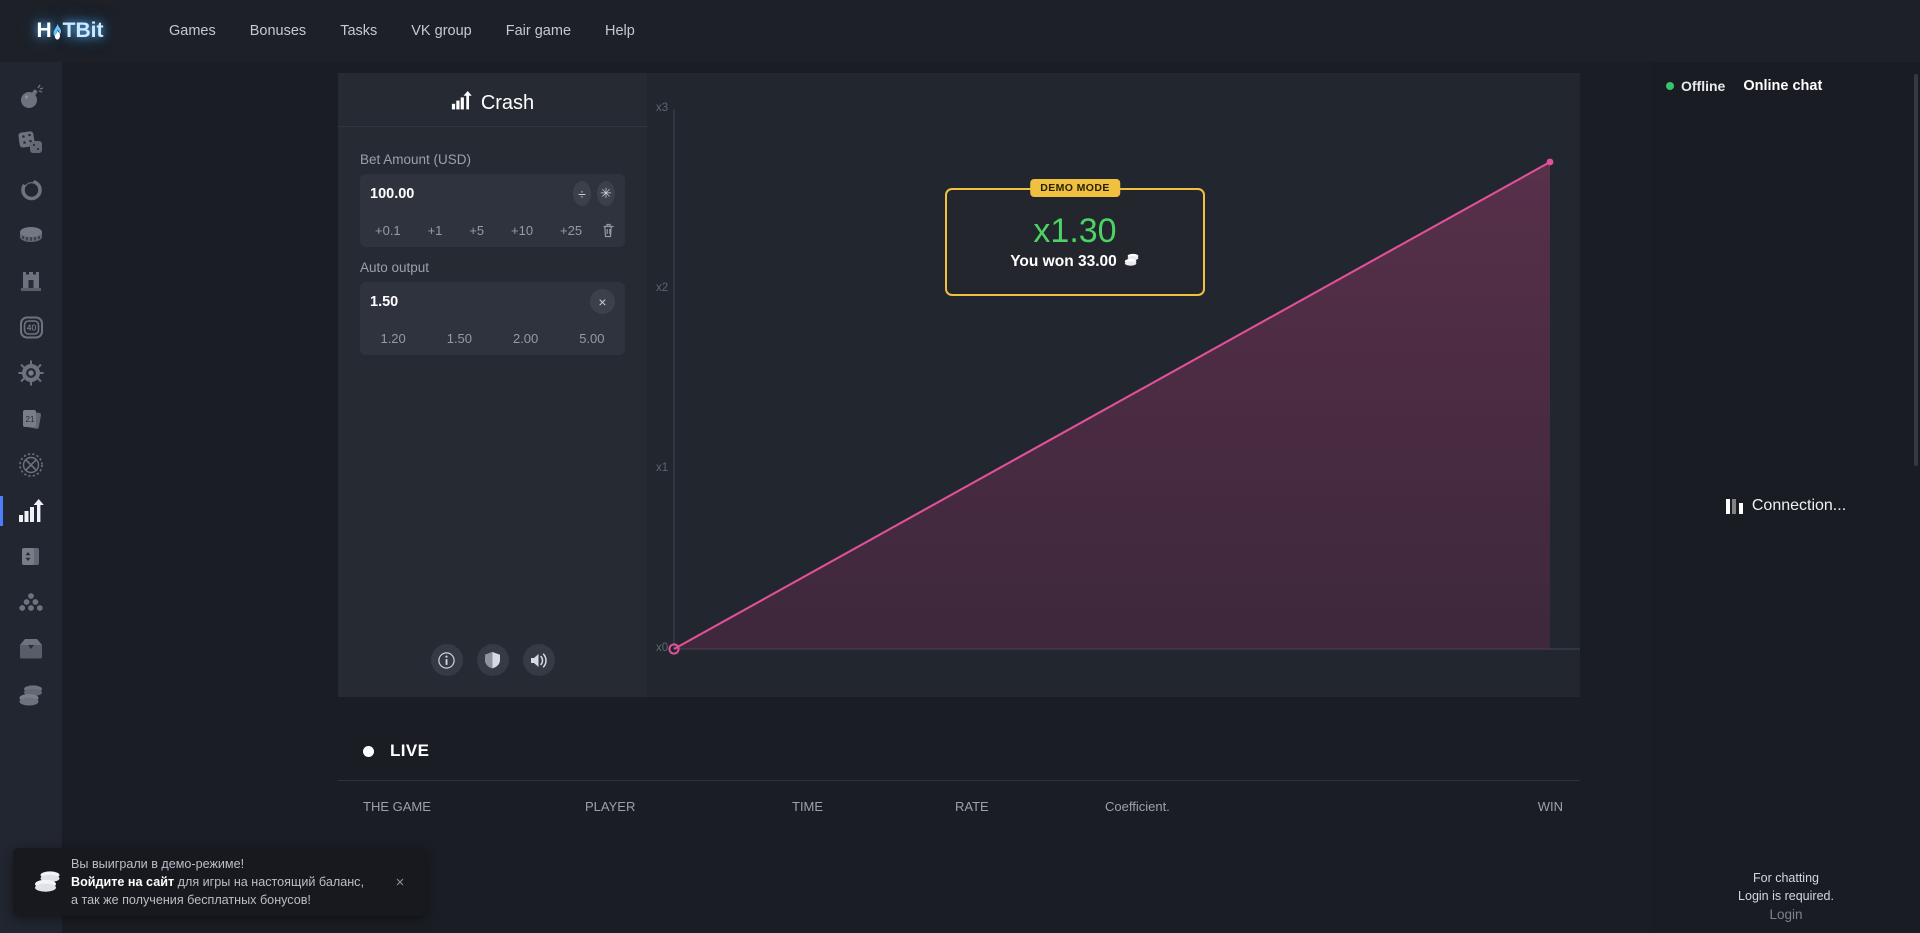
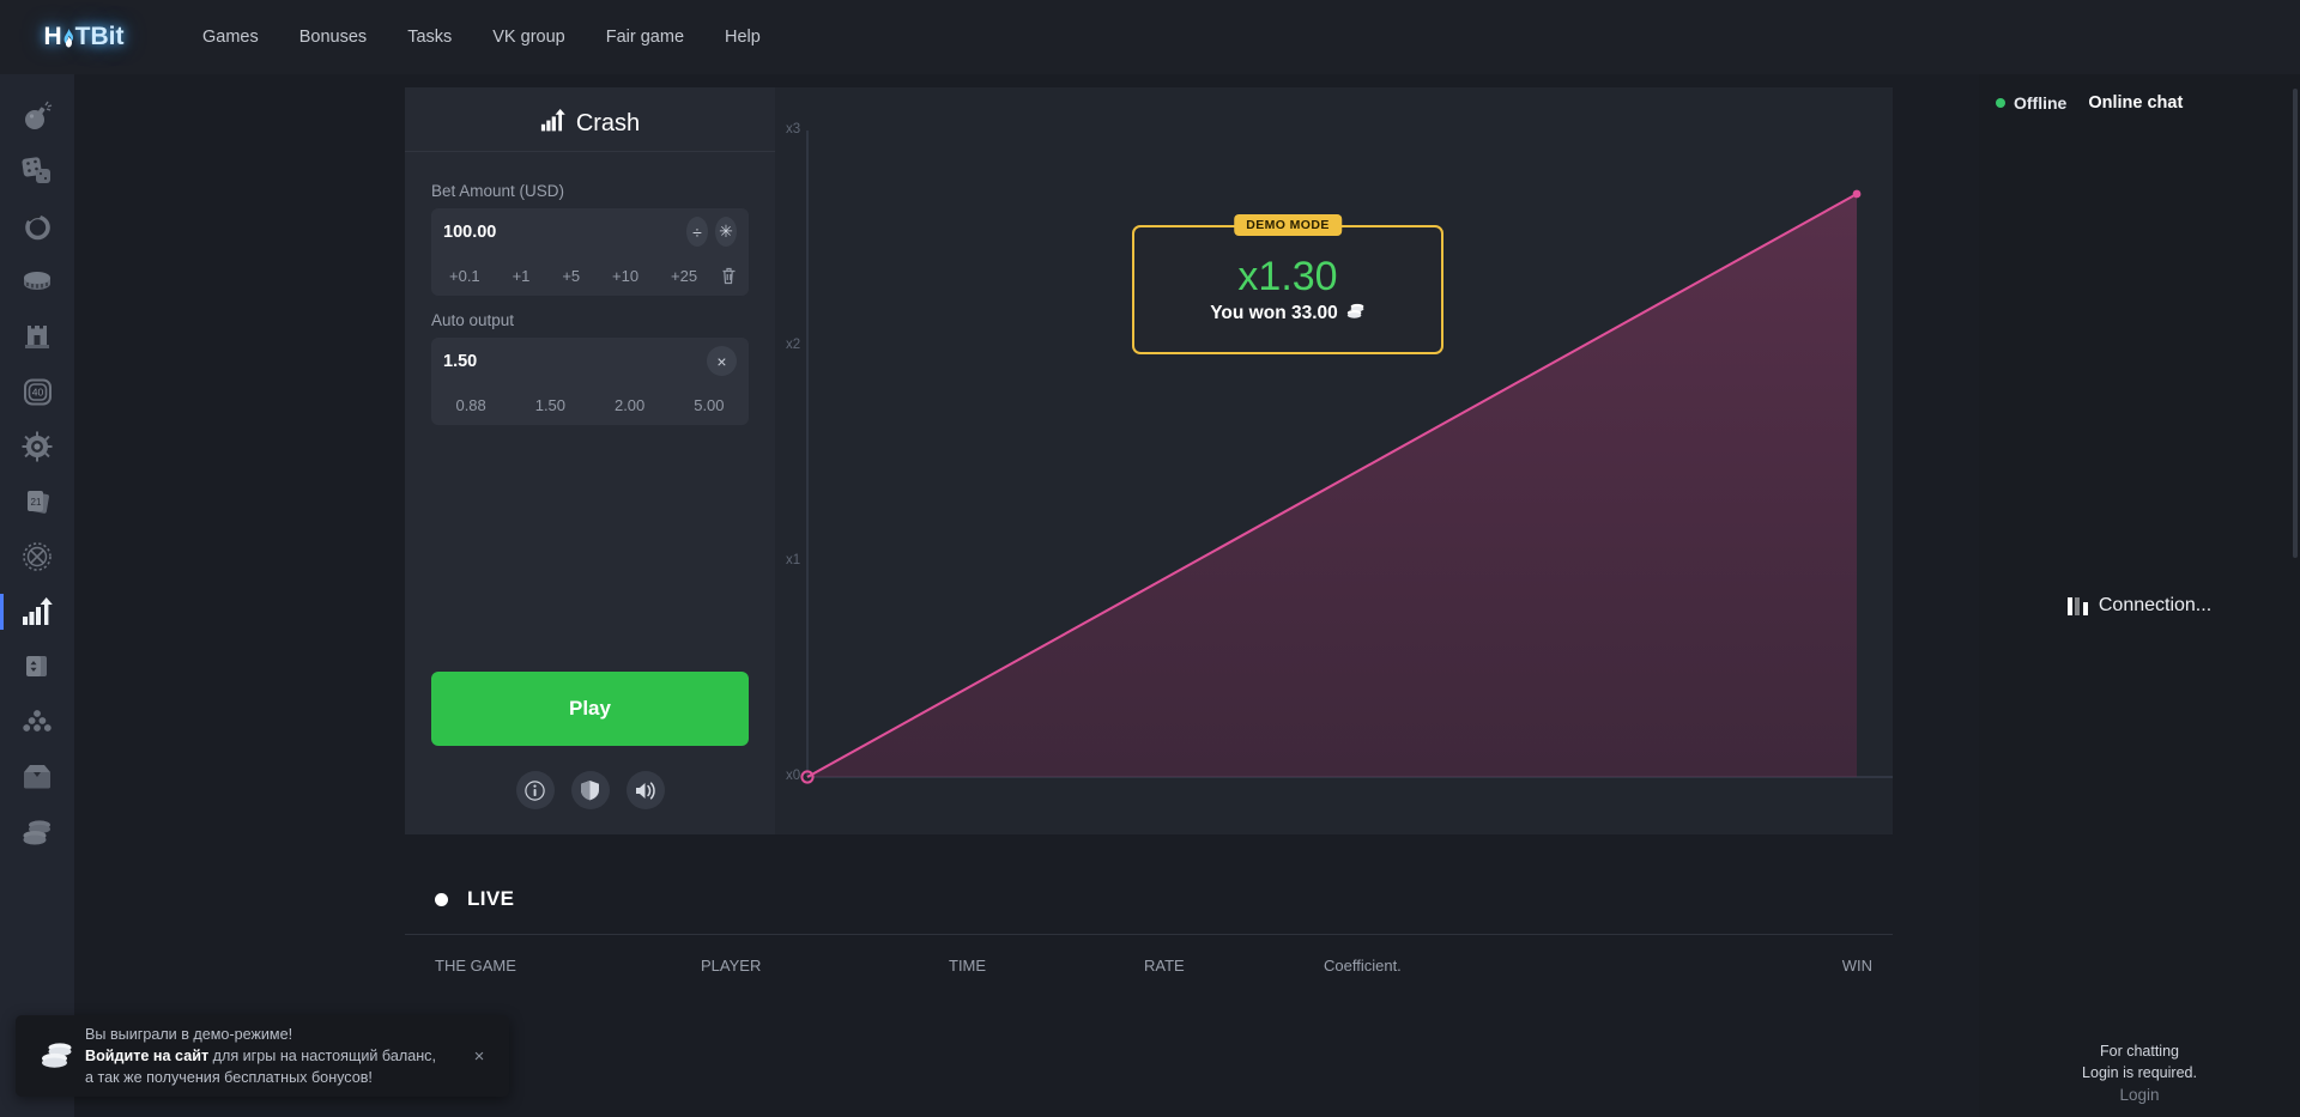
  H
  TBit
  Games
  Bonuses
  Tasks
  VK group
  Fair game
  Help
  40
  21
  Crash
  Bet Amount (USD)
  100.00
  ÷
  ✳
  +0.1
  +1
  +5
  +10
  +25
  Auto output
  1.50
  ×
- 1.20
+ 0.88
  1.50
  2.00
  5.00
+ Play
  x3
  x2
  x1
  x0
  DEMO MODE
  x1.30
  You won 33.00
  LIVE
  THE GAME
  PLAYER
  TIME
  RATE
  Coefficient.
  WIN
  Offline
  Online chat
  Connection...
  For chatting
  Login is required.
  Login
  Вы выиграли в демо-режиме!
  Войдите на сайт для игры на настоящий баланс,
  а так же получения бесплатных бонусов!
  ×
